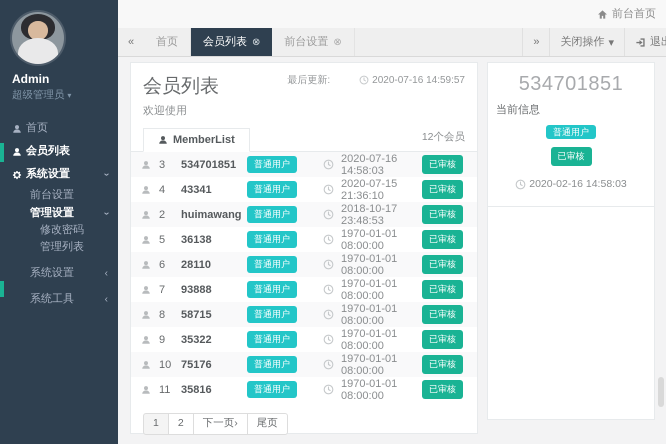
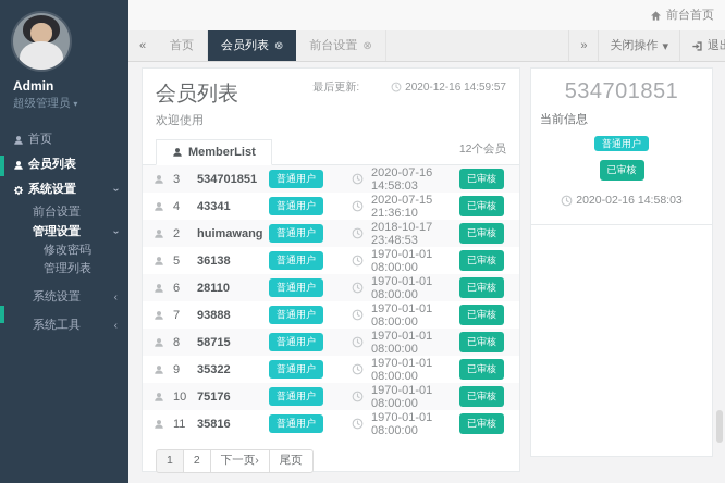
  Admin
  超级管理员 ▾
  首页
  会员列表
  系统设置
  前台设置
  管理设置
  修改密码
  管理列表
  系统设置
  ‹
  系统工具
  ‹
  前台首页
  «
  首页
  会员列表
  ⊗
  前台设置
  ⊗
  »
  关闭操作
  ▾
  会员列表
  最后更新:
- 2020-07-16 14:59:57
+ 2020-12-16 14:59:57
  欢迎使用
  MemberList
  12个会员
  3
  534701851
  普通用户
  2020-07-16 14:58:03
  已审核
  4
  43341
  普通用户
  2020-07-15 21:36:10
  已审核
  2
  huimawang
  普通用户
  2018-10-17 23:48:53
  已审核
  5
  36138
  普通用户
  1970-01-01 08:00:00
  已审核
  6
  28110
  普通用户
  1970-01-01 08:00:00
  已审核
  7
  93888
  普通用户
  1970-01-01 08:00:00
  已审核
  8
  58715
  普通用户
  1970-01-01 08:00:00
  已审核
  9
  35322
  普通用户
  1970-01-01 08:00:00
  已审核
  10
  75176
  普通用户
  1970-01-01 08:00:00
  已审核
  11
  35816
  普通用户
  1970-01-01 08:00:00
  已审核
  1
  2
  下一页›
  尾页
  534701851
  当前信息
  普通用户
  已审核
  2020-02-16 14:58:03
